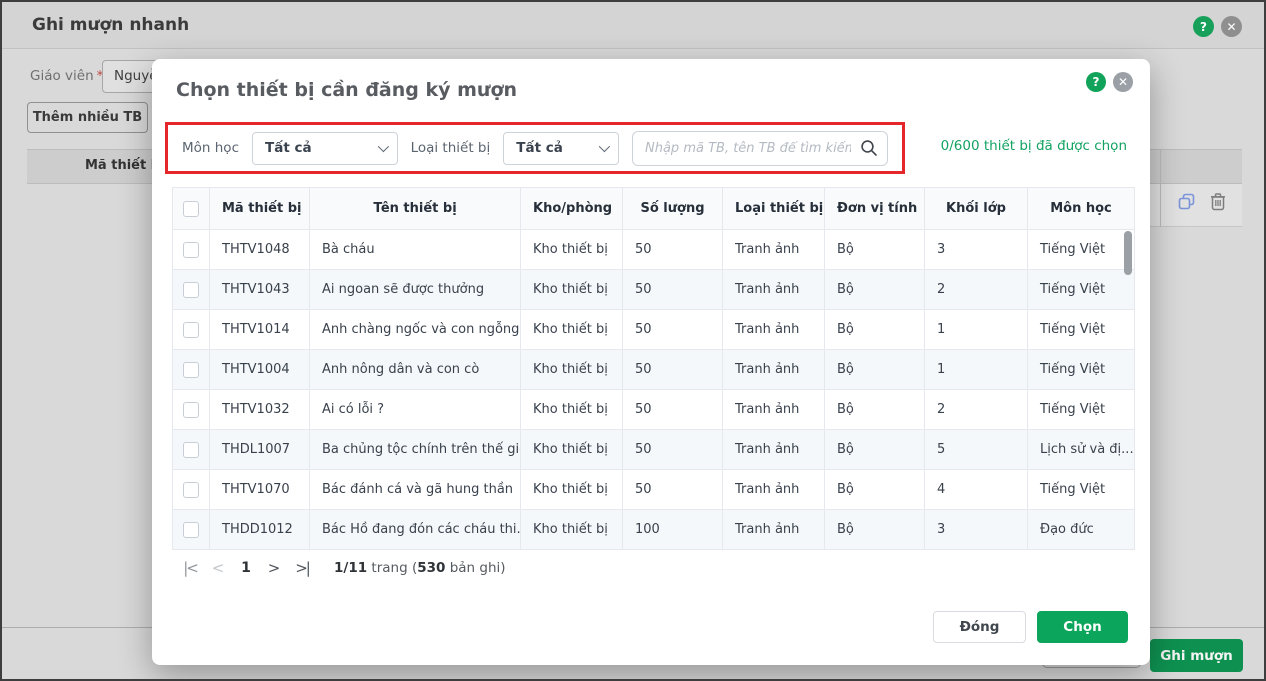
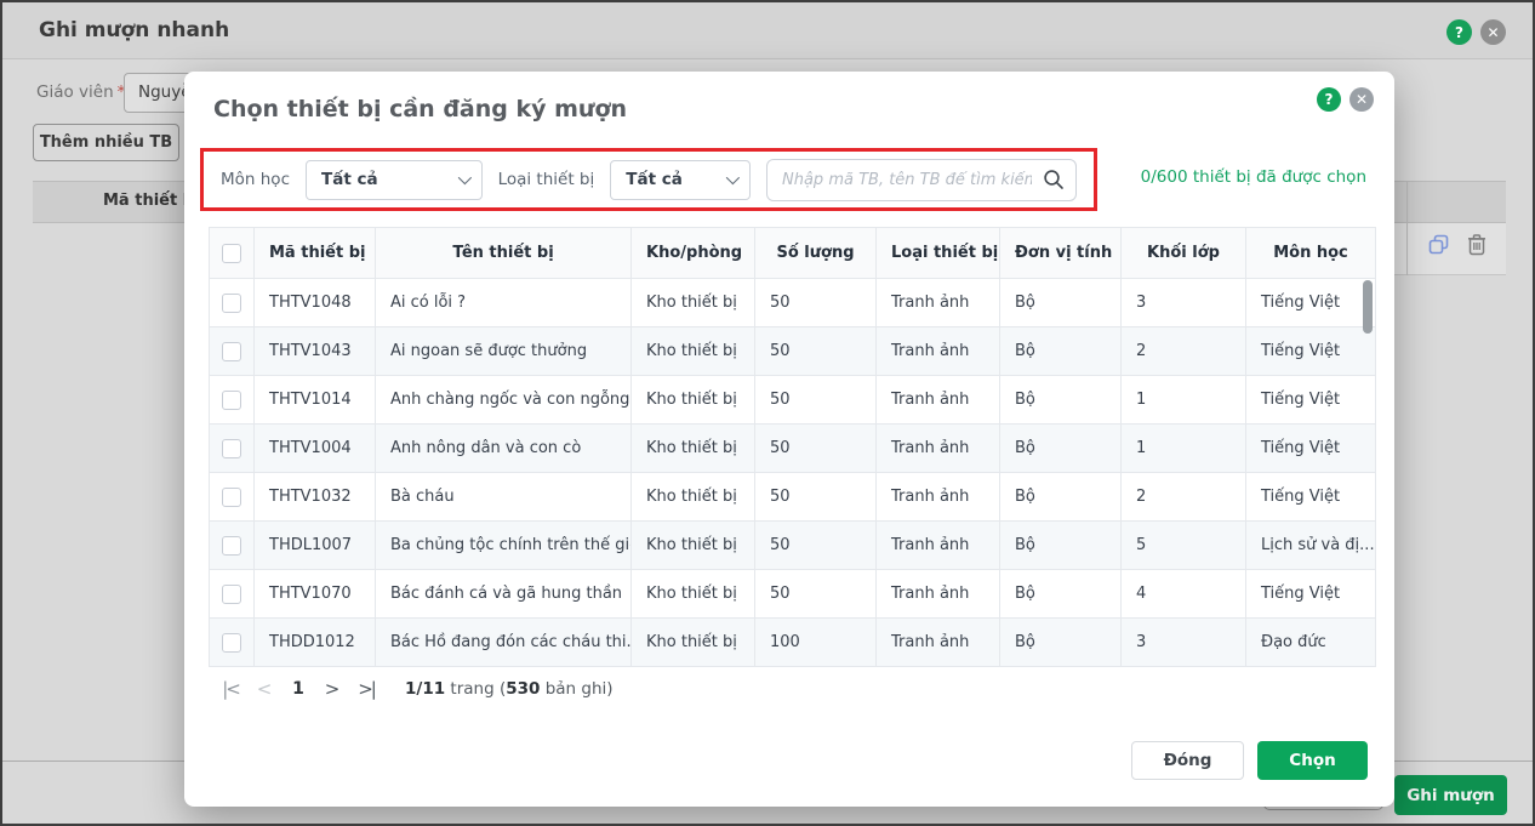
  Ghi mượn nhanh
  ?
  ✕
  Giáo viên *
  Nguy
  Thêm nhiều TB
  Mã thiết
  Ghi mượn
  Chọn thiết bị cần đăng ký mượn
  ?
  ✕
  Môn học
  Tất cả
  Loại thiết bị
  Tất cả
  Nhập mã TB, tên TB để tìm kiế
  0/600 thiết bị đã được chọn
  	Mã thiết bị	Tên thiết bị	Kho/phòng	Số lượng	Loại thiết bị	Đơn vị tính	Khối lớp	Môn học
- 	THTV1048	Bà cháu	Kho thiết bị	50	Tranh ảnh	Bộ	3	Tiếng Việt
+ 	THTV1048	Ai có lỗi ?	Kho thiết bị	50	Tranh ảnh	Bộ	3	Tiếng Việt
  	THTV1043	Ai ngoan sẽ được thưởng	Kho thiết bị	50	Tranh ảnh	Bộ	2	Tiếng Việt
  	THTV1014	Anh chàng ngốc và con ngỗng	Kho thiết bị	50	Tranh ảnh	Bộ	1	Tiếng Việt
  	THTV1004	Anh nông dân và con cò	Kho thiết bị	50	Tranh ảnh	Bộ	1	Tiếng Việt
- 	THTV1032	Ai có lỗi ?	Kho thiết bị	50	Tranh ảnh	Bộ	2	Tiếng Việt
+ 	THTV1032	Bà cháu	Kho thiết bị	50	Tranh ảnh	Bộ	2	Tiếng Việt
  	THDL1007	Ba chủng tộc chính trên thế gi	Kho thiết bị	50	Tranh ảnh	Bộ	5	Lịch sử và đị...
  	THTV1070	Bác đánh cá và gã hung thần	Kho thiết bị	50	Tranh ảnh	Bộ	4	Tiếng Việt
  	THDD1012	Bác Hồ đang đón các cháu thi.	Kho thiết bị	100	Tranh ảnh	Bộ	3	Đạo đức
  |<
  <
  1
  >
  >|
  1/11 trang (530 bản ghi)
  Đóng
  Chọn
